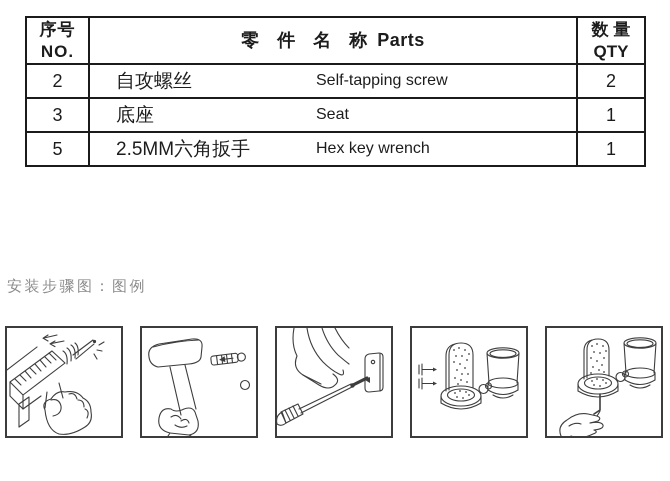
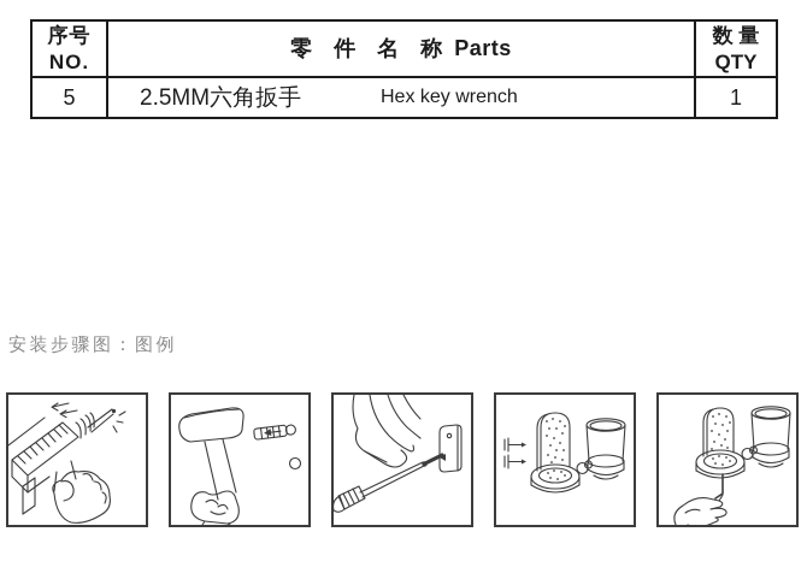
  序号 NO.	零 件 名 称 Parts	数 量 QTY
- 2	自攻螺丝 Self-tapping screw	2
- 3	底座 Seat	1
  5	2.5MM六角扳手 Hex key wrench	1
  安装步骤图：图例
